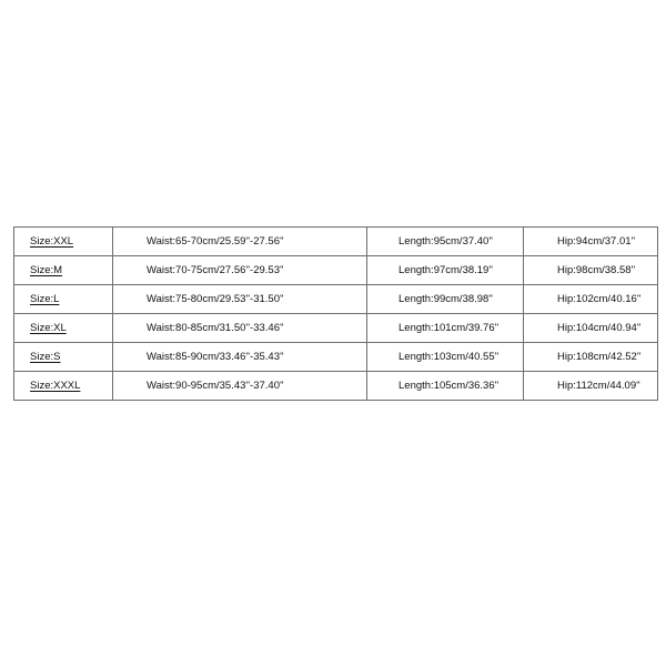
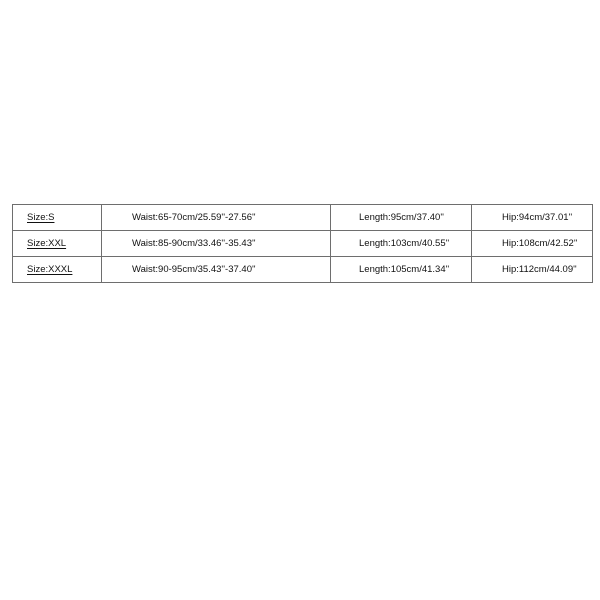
- Size:XXL	Waist:65-70cm/25.59''-27.56''	Length:95cm/37.40''	Hip:94cm/37.01''
+ Size:S	Waist:65-70cm/25.59''-27.56''	Length:95cm/37.40''	Hip:94cm/37.01''
- Size:M	Waist:70-75cm/27.56''-29.53''	Length:97cm/38.19''	Hip:98cm/38.58''
- Size:L	Waist:75-80cm/29.53''-31.50''	Length:99cm/38.98''	Hip:102cm/40.16''
- Size:XL	Waist:80-85cm/31.50''-33.46''	Length:101cm/39.76''	Hip:104cm/40.94''
- Size:S	Waist:85-90cm/33.46''-35.43''	Length:103cm/40.55''	Hip:108cm/42.52''
+ Size:XXL	Waist:85-90cm/33.46''-35.43''	Length:103cm/40.55''	Hip:108cm/42.52''
- Size:XXXL	Waist:90-95cm/35.43''-37.40''	Length:105cm/36.36''	Hip:112cm/44.09''
+ Size:XXXL	Waist:90-95cm/35.43''-37.40''	Length:105cm/41.34''	Hip:112cm/44.09''
